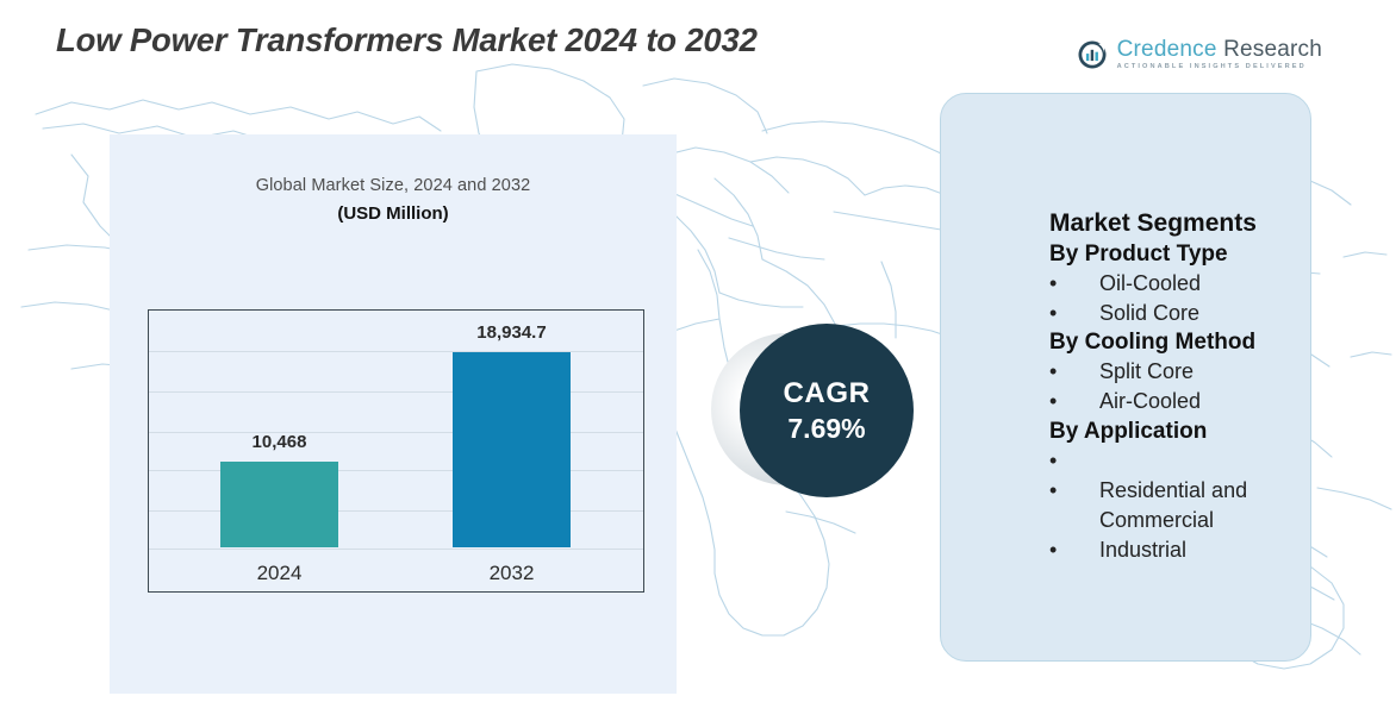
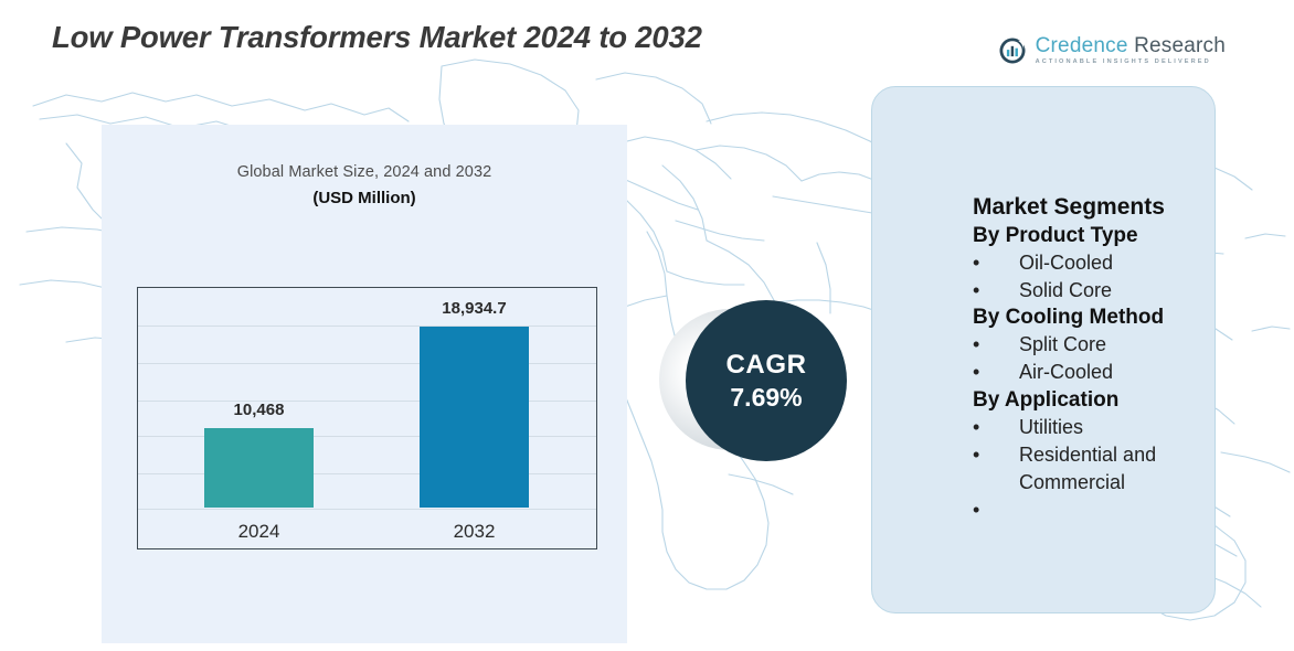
  Low Power Transformers Market 2024 to 2032
  Credence Research
  Global Market Size, 2024 and 2032
  (USD Million)
  10,468
  2024
  18,934.7
  2032
  CAGR
  7.69%
  Market Segments
  By Product Type
  •
  Oil-Cooled
  •
  Solid Core
  By Cooling Method
  •
  Split Core
  •
  Air-Cooled
  By Application
  •
+ Utilities
  •
  Residential and Commercial
  •
- Industrial
